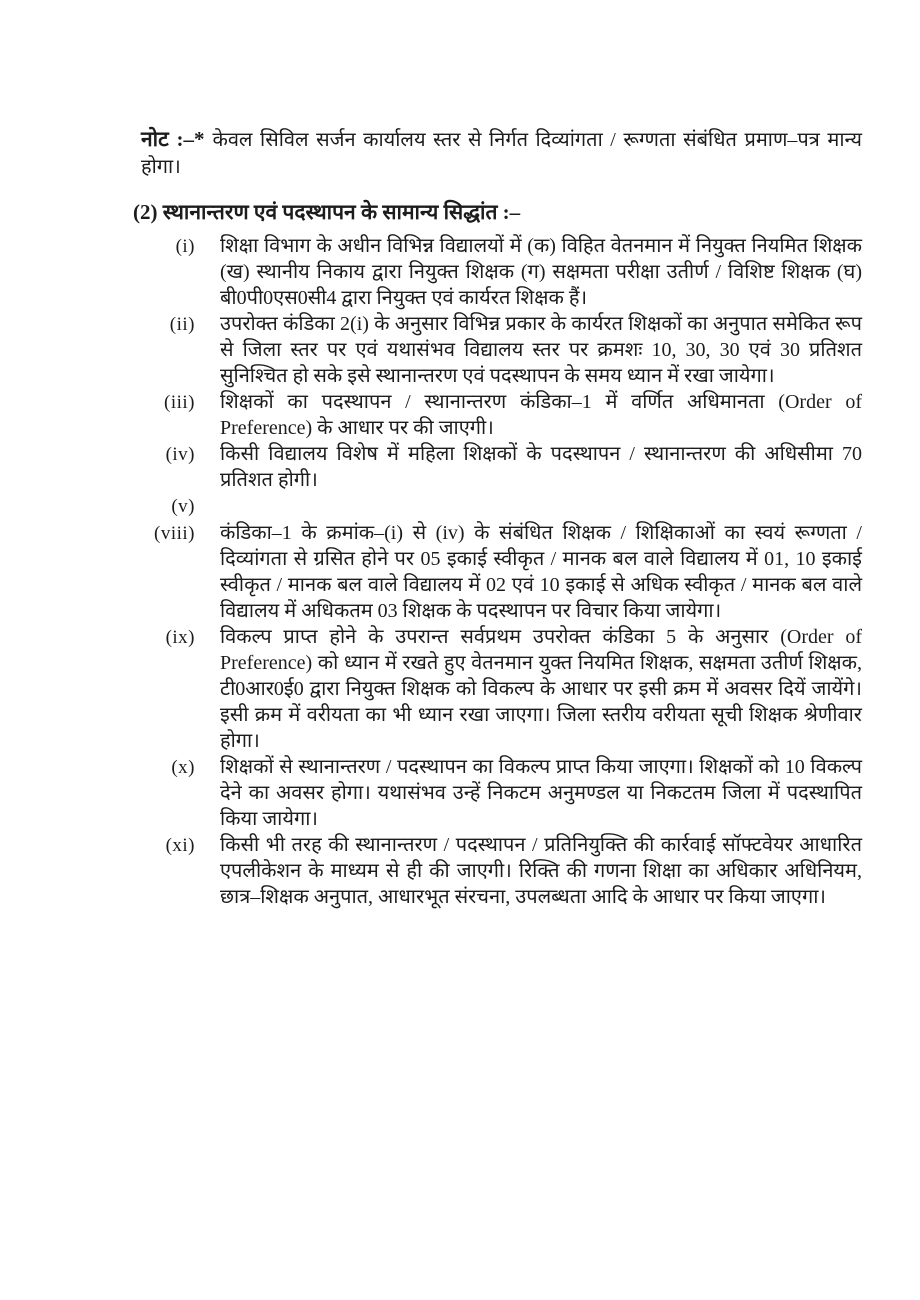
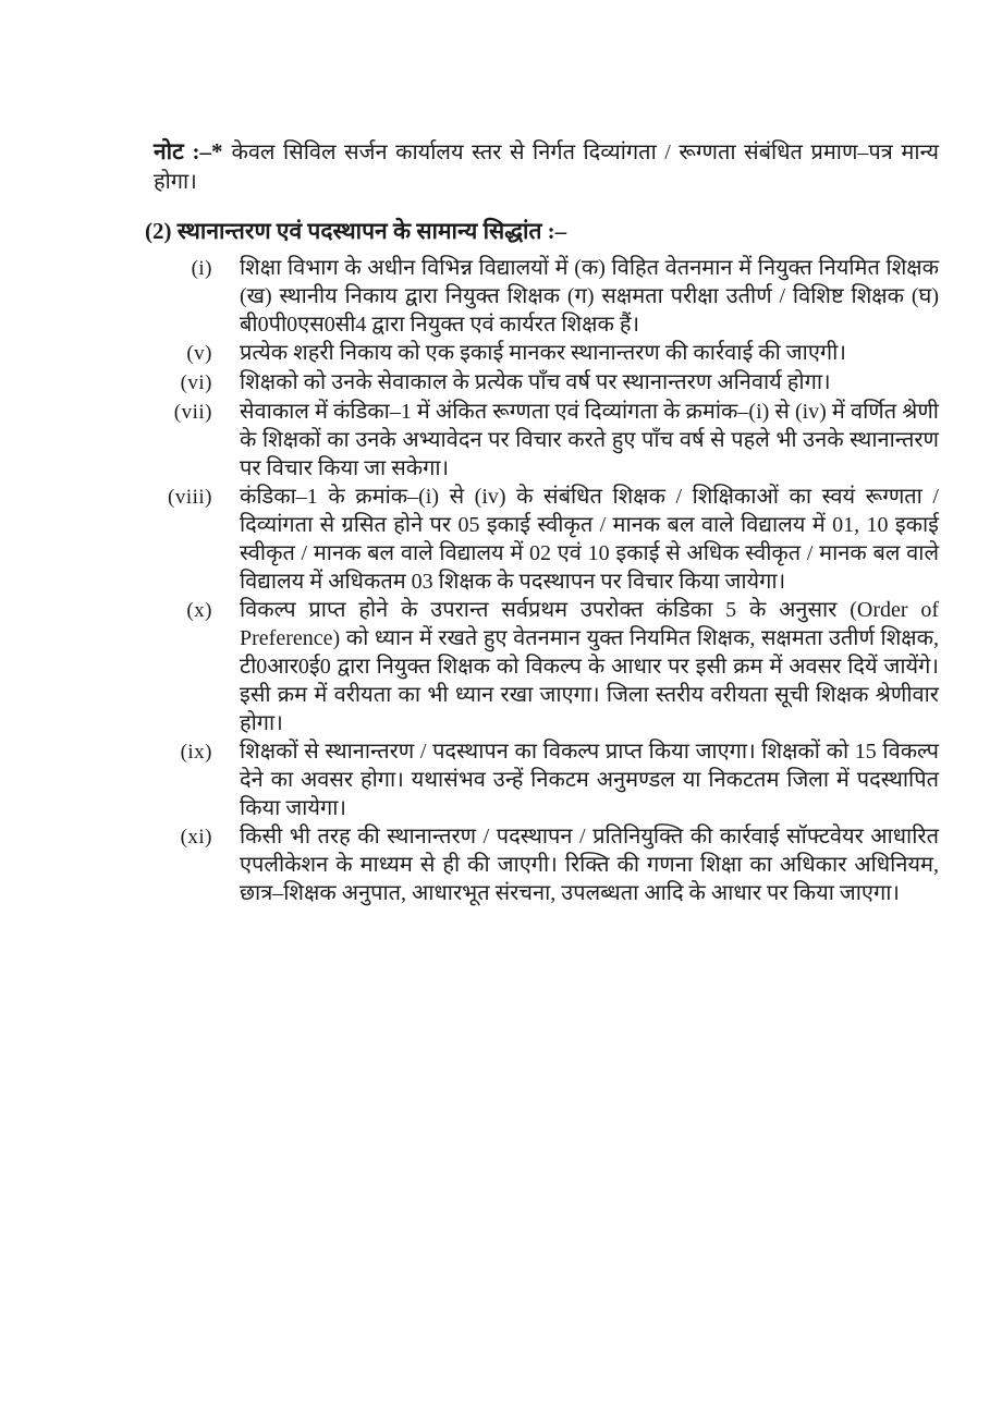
  नोट :–* केवल सिविल सर्जन कार्यालय स्तर से निर्गत दिव्यांगता / रूग्णता संबंधित प्रमाण–पत्र मान्य होगा।
  (2) स्थानान्तरण एवं पदस्थापन के सामान्य सिद्धांत :–
  (i)
  शिक्षा विभाग के अधीन विभिन्न विद्यालयों में (क) विहित वेतनमान में नियुक्त नियमित शिक्षक (ख) स्थानीय निकाय द्वारा नियुक्त शिक्षक (ग) सक्षमता परीक्षा उतीर्ण / विशिष्ट शिक्षक (घ) बी0पी0एस0सी4 द्वारा नियुक्त एवं कार्यरत शिक्षक हैं।
- (ii)
- उपरोक्त कंडिका 2(i) के अनुसार विभिन्न प्रकार के कार्यरत शिक्षकों का अनुपात समेकित रूप से जिला स्तर पर एवं यथासंभव विद्यालय स्तर पर क्रमशः 10, 30, 30 एवं 30 प्रतिशत सुनिश्चित हो सके इसे स्थानान्तरण एवं पदस्थापन के समय ध्यान में रखा जायेगा।
- (iii)
- शिक्षकों का पदस्थापन / स्थानान्तरण कंडिका–1 में वर्णित अधिमानता (Order of Preference) के आधार पर की जाएगी।
- (iv)
- किसी विद्यालय विशेष में महिला शिक्षकों के पदस्थापन / स्थानान्तरण की अधिसीमा 70 प्रतिशत होगी।
  (v)
+ प्रत्येक शहरी निकाय को एक इकाई मानकर स्थानान्तरण की कार्रवाई की जाएगी।
+ (vi)
+ शिक्षको को उनके सेवाकाल के प्रत्येक पाँच वर्ष पर स्थानान्तरण अनिवार्य होगा।
+ (vii)
+ सेवाकाल में कंडिका–1 में अंकित रूग्णता एवं दिव्यांगता के क्रमांक–(i) से (iv) में वर्णित श्रेणी के शिक्षकों का उनके अभ्यावेदन पर विचार करते हुए पाँच वर्ष से पहले भी उनके स्थानान्तरण पर विचार किया जा सकेगा।
  (viii)
  कंडिका–1 के क्रमांक–(i) से (iv) के संबंधित शिक्षक / शिक्षिकाओं का स्वयं रूग्णता / दिव्यांगता से ग्रसित होने पर 05 इकाई स्वीकृत / मानक बल वाले विद्यालय में 01, 10 इकाई स्वीकृत / मानक बल वाले विद्यालय में 02 एवं 10 इकाई से अधिक स्वीकृत / मानक बल वाले विद्यालय में अधिकतम 03 शिक्षक के पदस्थापन पर विचार किया जायेगा।
- (ix)
+ (x)
  विकल्प प्राप्त होने के उपरान्त सर्वप्रथम उपरोक्त कंडिका 5 के अनुसार (Order of Preference) को ध्यान में रखते हुए वेतनमान युक्त नियमित शिक्षक, सक्षमता उतीर्ण शिक्षक, टी0आर0ई0 द्वारा नियुक्त शिक्षक को विकल्प के आधार पर इसी क्रम में अवसर दियें जायेंगे। इसी क्रम में वरीयता का भी ध्यान रखा जाएगा। जिला स्तरीय वरीयता सूची शिक्षक श्रेणीवार होगा।
- (x)
+ (ix)
- शिक्षकों से स्थानान्तरण / पदस्थापन का विकल्प प्राप्त किया जाएगा। शिक्षकों को 10 विकल्प देने का अवसर होगा। यथासंभव उन्हें निकटम अनुमण्डल या निकटतम जिला में पदस्थापित किया जायेगा।
+ शिक्षकों से स्थानान्तरण / पदस्थापन का विकल्प प्राप्त किया जाएगा। शिक्षकों को 15 विकल्प देने का अवसर होगा। यथासंभव उन्हें निकटम अनुमण्डल या निकटतम जिला में पदस्थापित किया जायेगा।
  (xi)
  किसी भी तरह की स्थानान्तरण / पदस्थापन / प्रतिनियुक्ति की कार्रवाई सॉफ्टवेयर आधारित एपलीकेशन के माध्यम से ही की जाएगी। रिक्ति की गणना शिक्षा का अधिकार अधिनियम, छात्र–शिक्षक अनुपात, आधारभूत संरचना, उपलब्धता आदि के आधार पर किया जाएगा।
